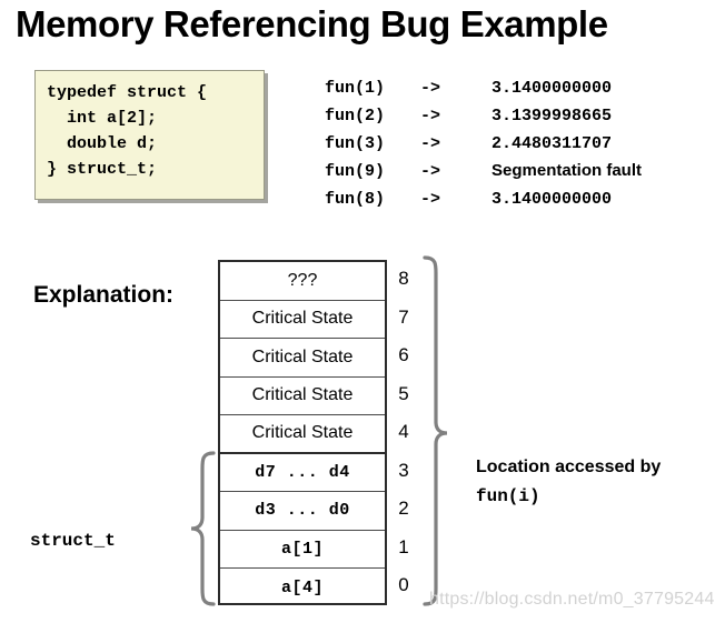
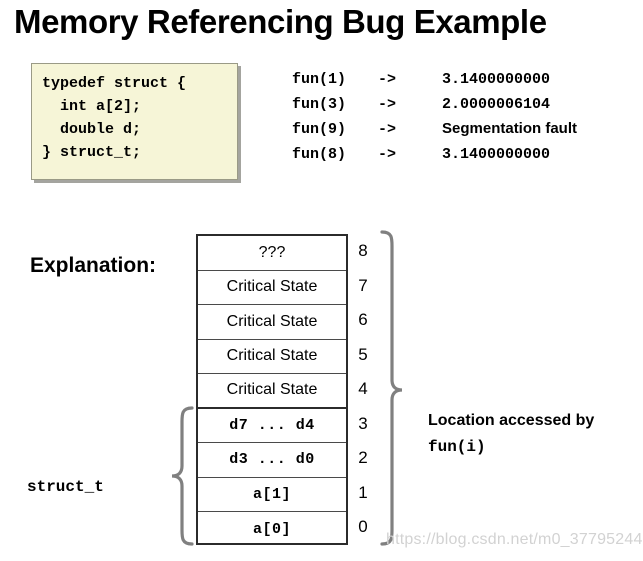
  Memory Referencing Bug Example
  typedef struct {
  int a[2];
  double d;
  } struct_t;
  fun(1) -> 3.1400000000
- fun(2) -> 3.1399998665
- fun(3) -> 2.4480311707
+ fun(3) -> 2.0000006104
  fun(9) -> Segmentation fault
  fun(8) -> 3.1400000000
  Explanation:
  struct_t
  ???
  Critical State
  Critical State
  Critical State
  Critical State
  d7 ... d4
  d3 ... d0
  a[1]
- a[4]
+ a[0]
  8
  7
  6
  5
  4
  3
  2
  1
  0
  Location accessed by
  fun(i)
  https://blog.csdn.net/m0_37795244
